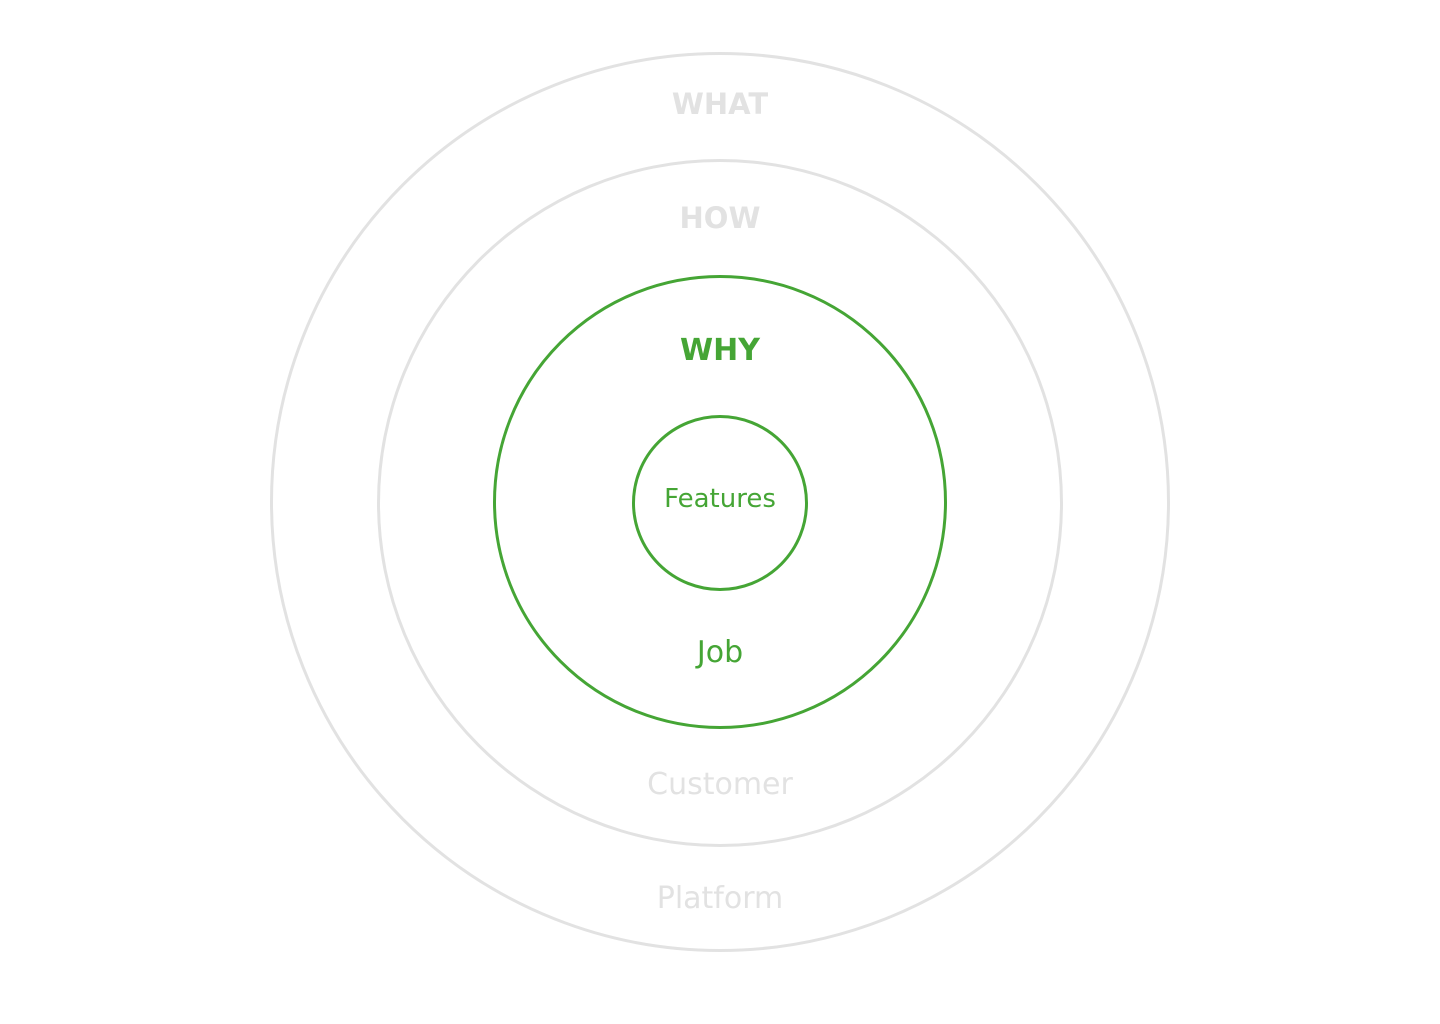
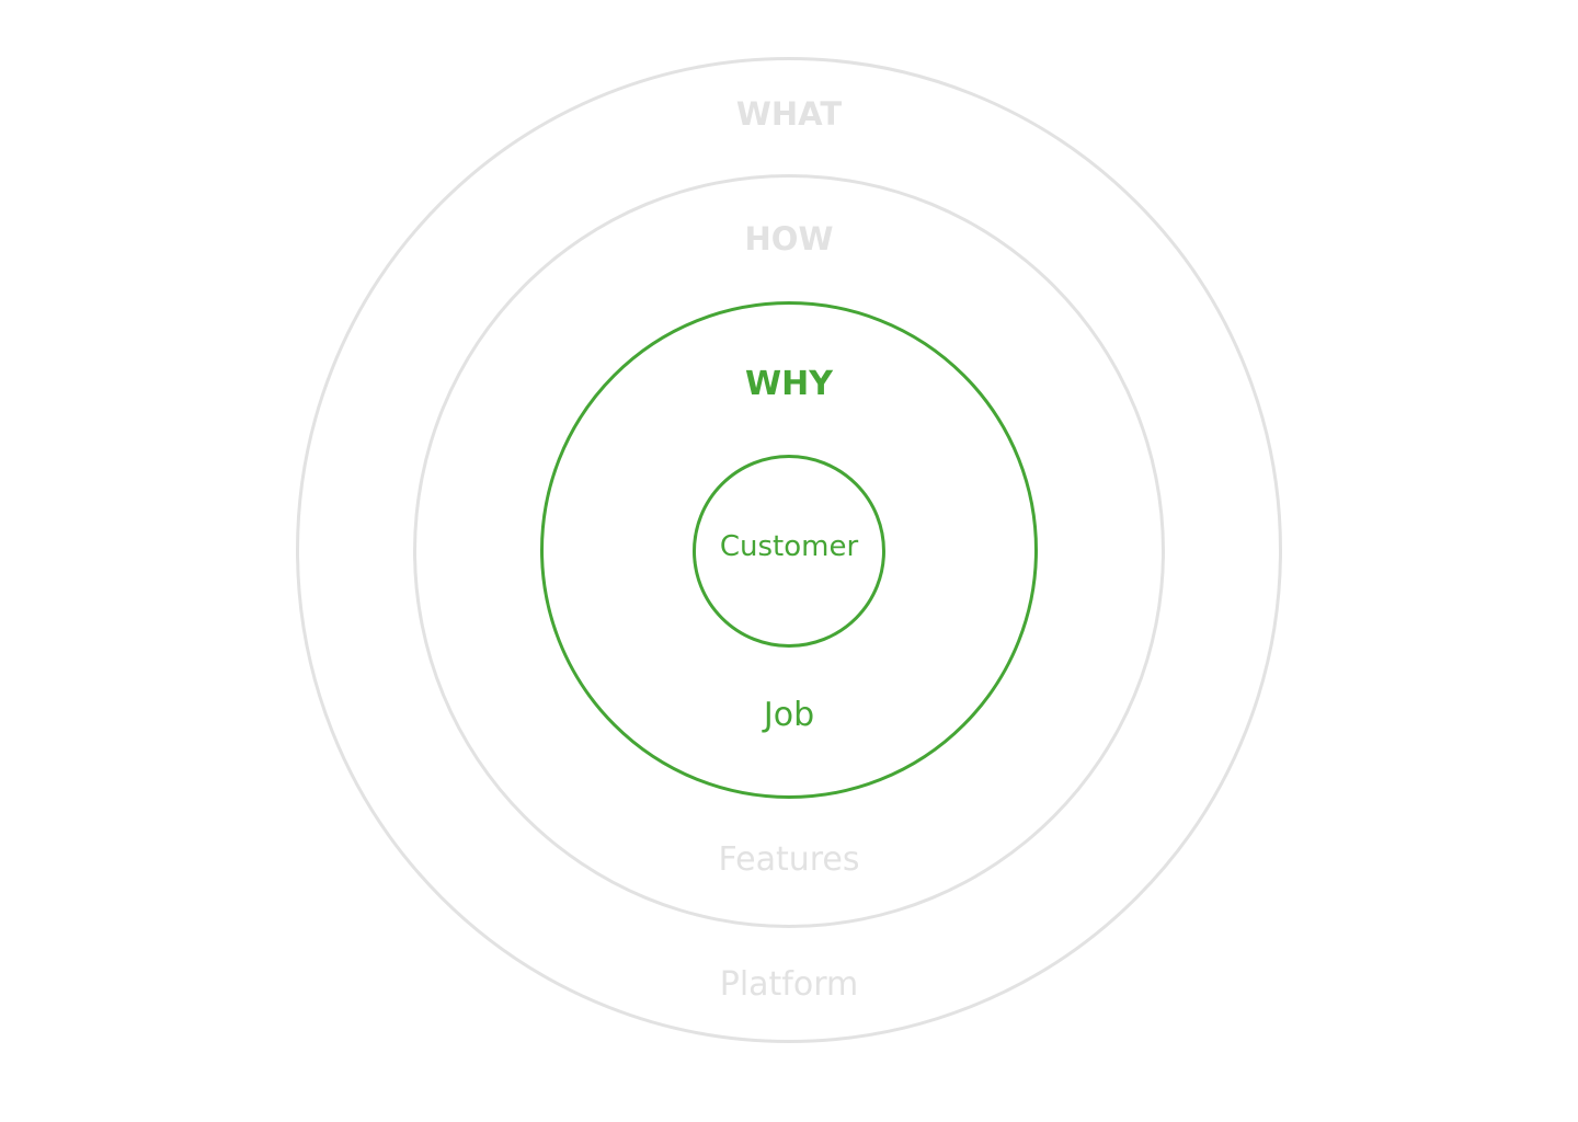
  WHAT
  HOW
  WHY
- Features
+ Customer
  Job
- Customer
+ Features
  Platform
